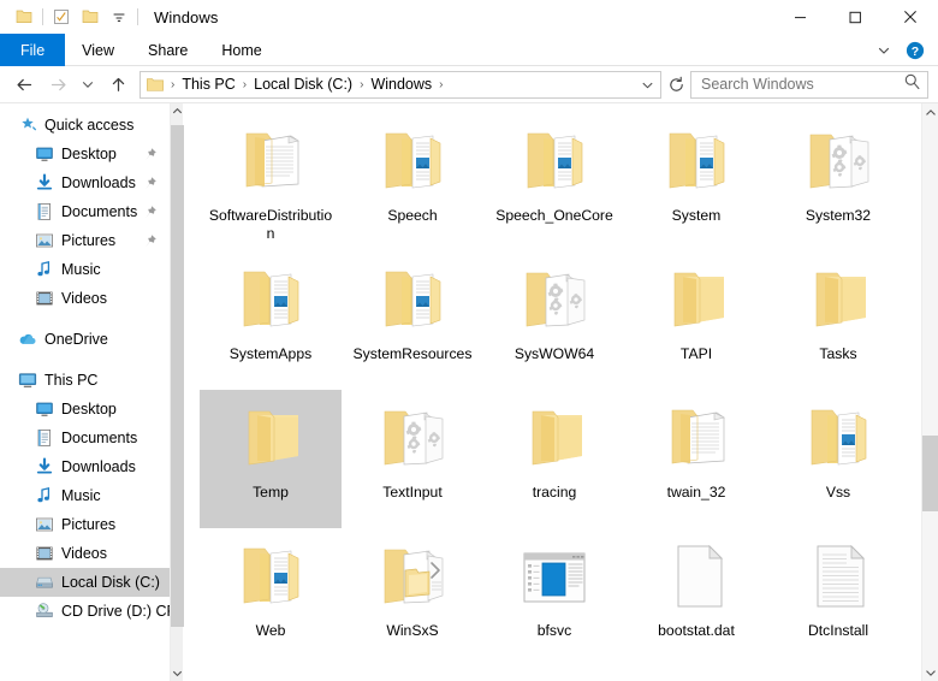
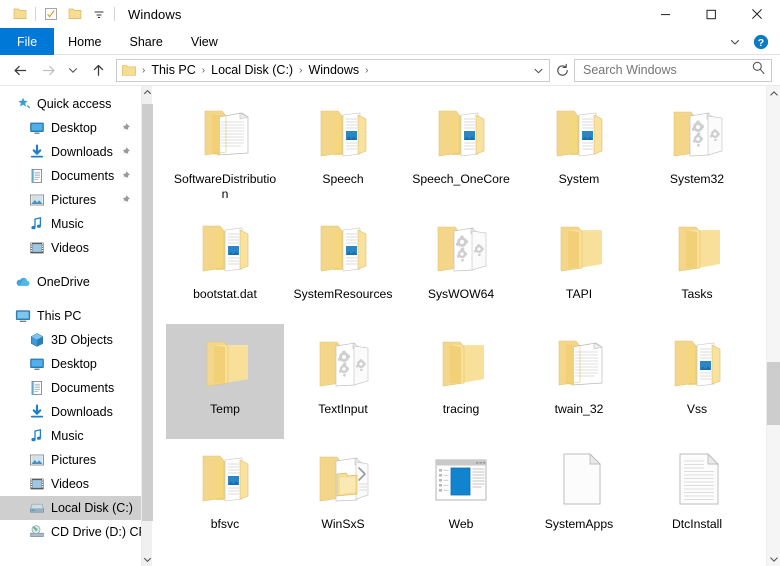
  Windows
  File
- View
+ Home
  Share
- Home
+ View
  ?
  ›
  This PC
  ›
  Local Disk (C:)
  ›
  Windows
  ›
  Search Windows
  Quick access
  Desktop
  Downloads
  Documents
  Pictures
  Music
  Videos
  OneDrive
  This PC
+ 3D Objects
  Desktop
  Documents
  Downloads
  Music
  Pictures
  Videos
  Local Disk (C:)
  CD Drive (D:) C
  SoftwareDistribution
  Speech
  Speech_OneCore
  System
  System32
- SystemApps
+ bootstat.dat
  SystemResources
  SysWOW64
  TAPI
  Tasks
  Temp
  TextInput
  tracing
  twain_32
  Vss
- Web
+ bfsvc
  WinSxS
- bfsvc
+ Web
- bootstat.dat
+ SystemApps
  DtcInstall
